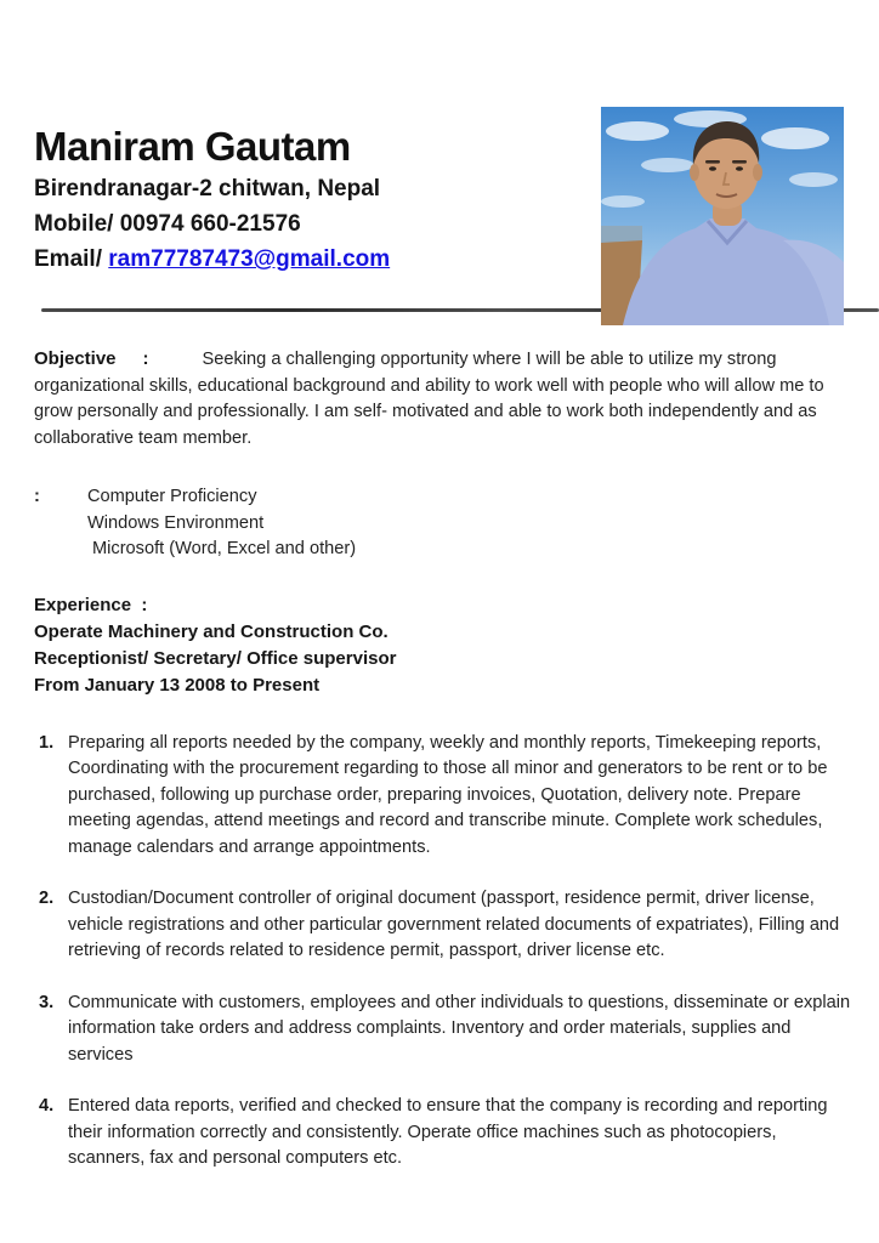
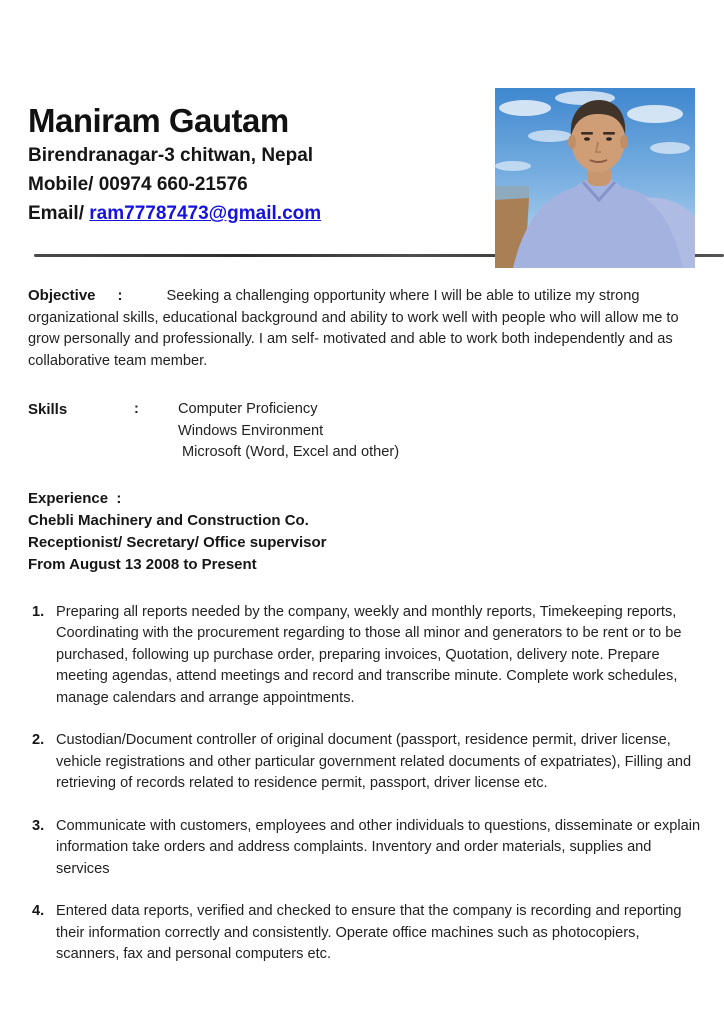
  Maniram Gautam
- Birendranagar-2 chitwan, Nepal
+ Birendranagar-3 chitwan, Nepal
  Mobile/ 00974 660-21576
  Email/ ram77787473@gmail.com
  Objective : Seeking a challenging opportunity where I will be able to utilize my strong organizational skills, educational background and ability to work well with people who will allow me to grow personally and professionally. I am self- motivated and able to work both independently and as collaborative team member.
+ Skills
  :
  Computer Proficiency
  Windows Environment
  Microsoft (Word, Excel and other)
  Experience :
- Operate Machinery and Construction Co.
+ Chebli Machinery and Construction Co.
  Receptionist/ Secretary/ Office supervisor
- From January 13 2008 to Present
+ From August 13 2008 to Present
  1.
  Preparing all reports needed by the company, weekly and monthly reports, Timekeeping reports, Coordinating with the procurement regarding to those all minor and generators to be rent or to be purchased, following up purchase order, preparing invoices, Quotation, delivery note. Prepare meeting agendas, attend meetings and record and transcribe minute. Complete work schedules, manage calendars and arrange appointments.
  2.
  Custodian/Document controller of original document (passport, residence permit, driver license, vehicle registrations and other particular government related documents of expatriates), Filling and retrieving of records related to residence permit, passport, driver license etc.
  3.
  Communicate with customers, employees and other individuals to questions, disseminate or explain information take orders and address complaints. Inventory and order materials, supplies and services
  4.
  Entered data reports, verified and checked to ensure that the company is recording and reporting their information correctly and consistently. Operate office machines such as photocopiers, scanners, fax and personal computers etc.
